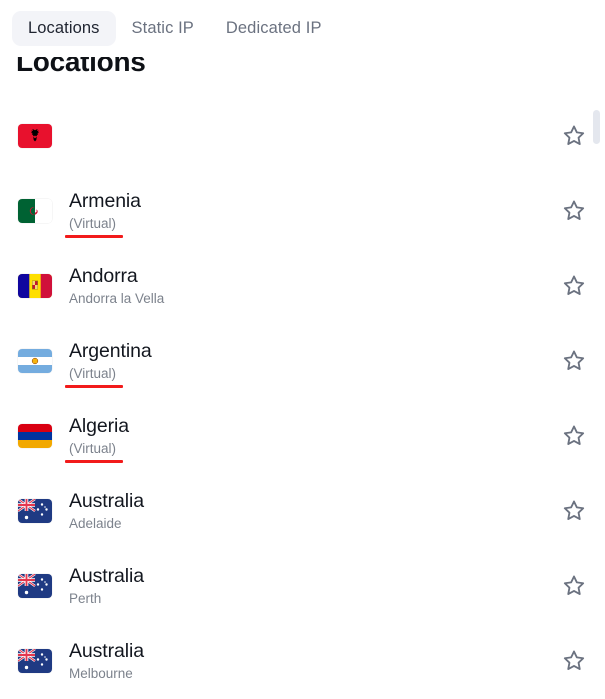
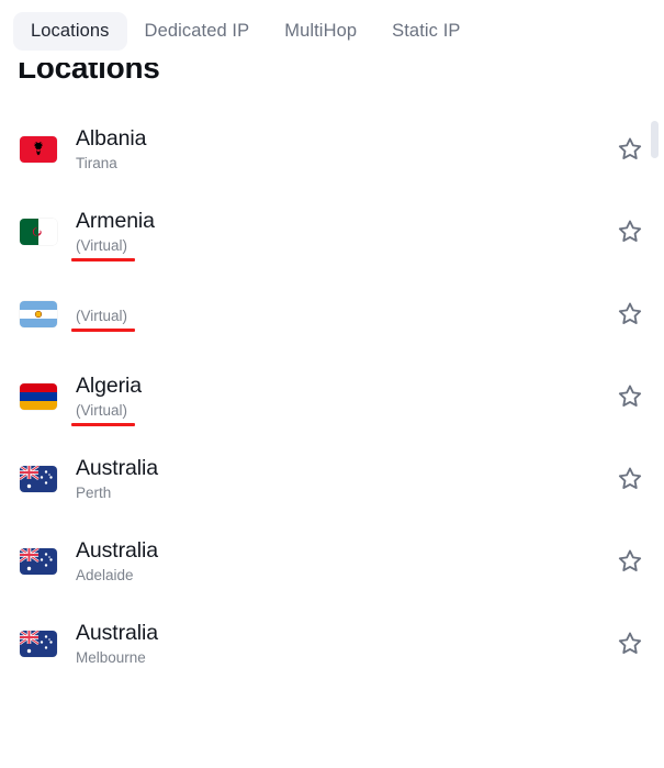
  Locations
- Static IP
+ Dedicated IP
+ MultiHop
- Dedicated IP
+ Static IP
  Locations
+ Albania
+ Tirana
  Armenia
  (Virtual)
- Andorra
- Andorra la Vella
- Argentina
  (Virtual)
  Algeria
  (Virtual)
  Australia
- Adelaide
+ Perth
  Australia
- Perth
+ Adelaide
  Australia
  Melbourne
